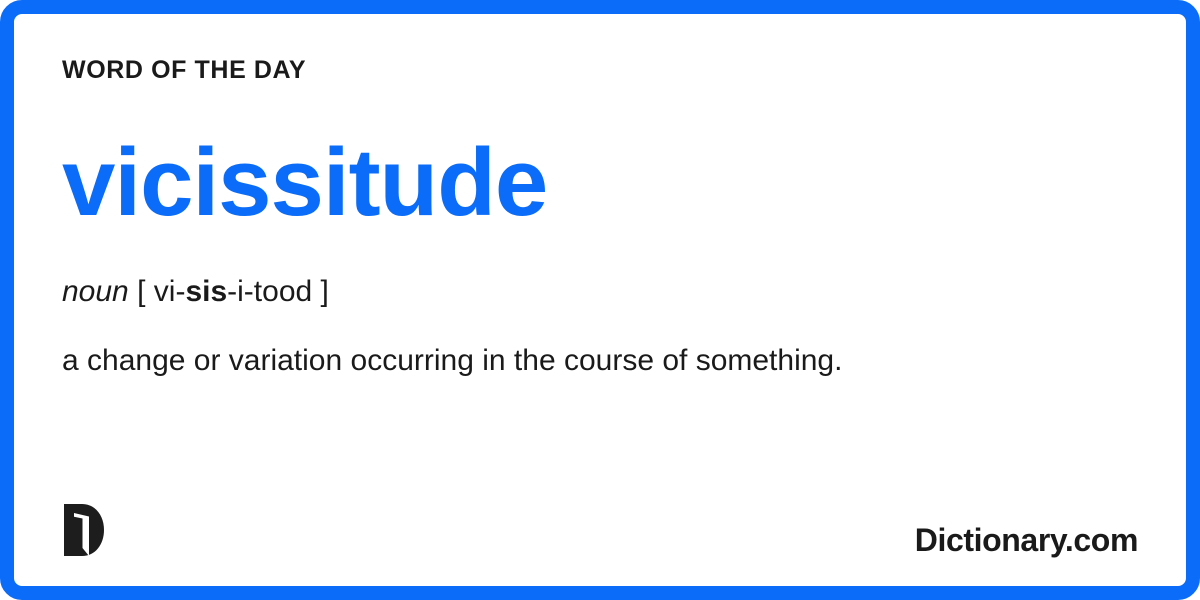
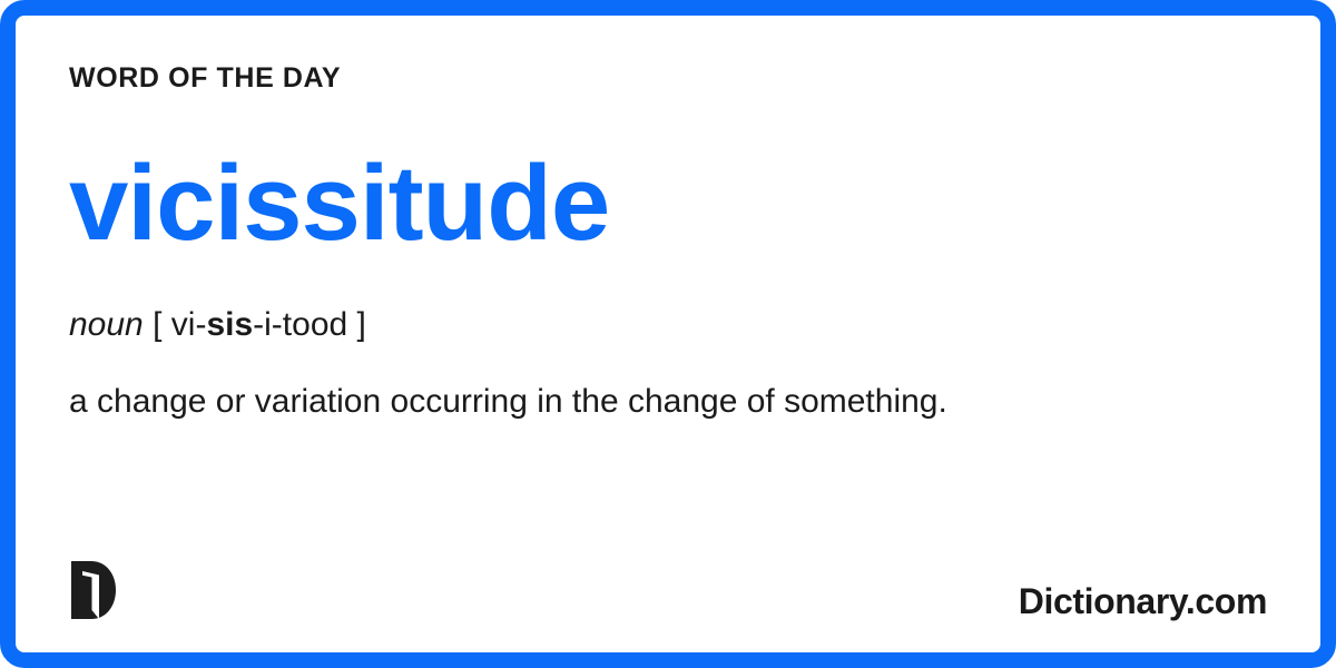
  WORD OF THE DAY
  vicissitude
  noun [ vi-sis-i-tood ]
- a change or variation occurring in the course of something.
+ a change or variation occurring in the change of something.
  Dictionary.com
